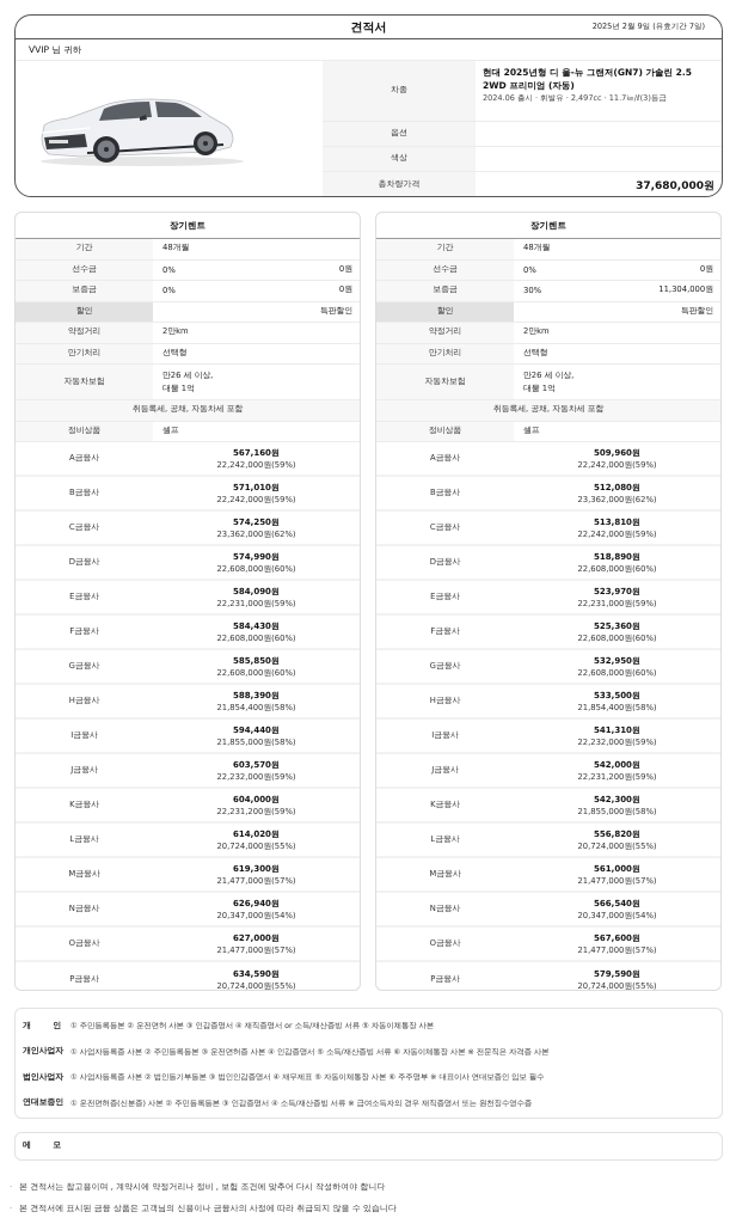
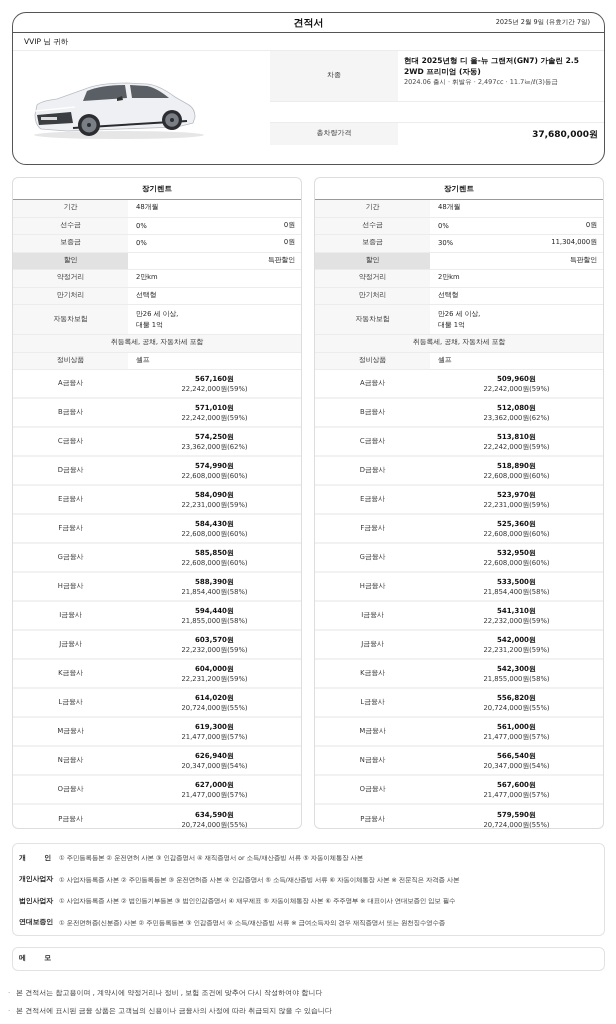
  견적서
  2025년 2월 9일 (유효기간 7일)
  VVIP 님 귀하
  차종
  현대 2025년형 디 올-뉴 그랜저(GN7) 가솔린 2.5 2WD 프리미엄 (자동)
  2024.06 출시 · 휘발유 · 2,497cc · 11.7㎞/ℓ(3)등급
- 옵션
- 색상
  총차량가격
  37,680,000원
  장기렌트
  기간
  48개월
  선수금
  0%
  0원
  보증금
  0%
  0원
  할인
  특판할인
  약정거리
  2만km
  만기처리
  선택형
  자동차보험
  만26 세 이상,
  대물 1억
  취등록세, 공채, 자동차세 포함
  정비상품
  셀프
  A금융사
  567,160원
  22,242,000원(59%)
  B금융사
  571,010원
  22,242,000원(59%)
  C금융사
  574,250원
  23,362,000원(62%)
  D금융사
  574,990원
  22,608,000원(60%)
  E금융사
  584,090원
  22,231,000원(59%)
  F금융사
  584,430원
  22,608,000원(60%)
  G금융사
  585,850원
  22,608,000원(60%)
  H금융사
  588,390원
  21,854,400원(58%)
  I금융사
  594,440원
  21,855,000원(58%)
  J금융사
  603,570원
  22,232,000원(59%)
  K금융사
  604,000원
  22,231,200원(59%)
  L금융사
  614,020원
  20,724,000원(55%)
  M금융사
  619,300원
  21,477,000원(57%)
  N금융사
  626,940원
  20,347,000원(54%)
  O금융사
  627,000원
  21,477,000원(57%)
  P금융사
  634,590원
  20,724,000원(55%)
  장기렌트
  기간
  48개월
  선수금
  0%
  0원
  보증금
  30%
  11,304,000원
  할인
  특판할인
  약정거리
  2만km
  만기처리
  선택형
  자동차보험
  만26 세 이상,
  대물 1억
  취등록세, 공채, 자동차세 포함
  정비상품
  셀프
  A금융사
  509,960원
  22,242,000원(59%)
  B금융사
  512,080원
  23,362,000원(62%)
  C금융사
  513,810원
  22,242,000원(59%)
  D금융사
  518,890원
  22,608,000원(60%)
  E금융사
  523,970원
  22,231,000원(59%)
  F금융사
  525,360원
  22,608,000원(60%)
  G금융사
  532,950원
  22,608,000원(60%)
  H금융사
  533,500원
  21,854,400원(58%)
  I금융사
  541,310원
  22,232,000원(59%)
  J금융사
  542,000원
  22,231,200원(59%)
  K금융사
  542,300원
  21,855,000원(58%)
  L금융사
  556,820원
  20,724,000원(55%)
  M금융사
  561,000원
  21,477,000원(57%)
  N금융사
  566,540원
  20,347,000원(54%)
  O금융사
  567,600원
  21,477,000원(57%)
  P금융사
  579,590원
  20,724,000원(55%)
  개
  인
  개인사업자
  법인사업자
  연대보증인
  메
  모
  ·
  본 견적서는 참고용이며 , 계약시에 약정거리나 정비 , 보험 조건에 맞추어 다시 작성하여야 합니다
  ·
  본 견적서에 표시된 금융 상품은 고객님의 신용이나 금융사의 사정에 따라 취급되지 않을 수 있습니다
